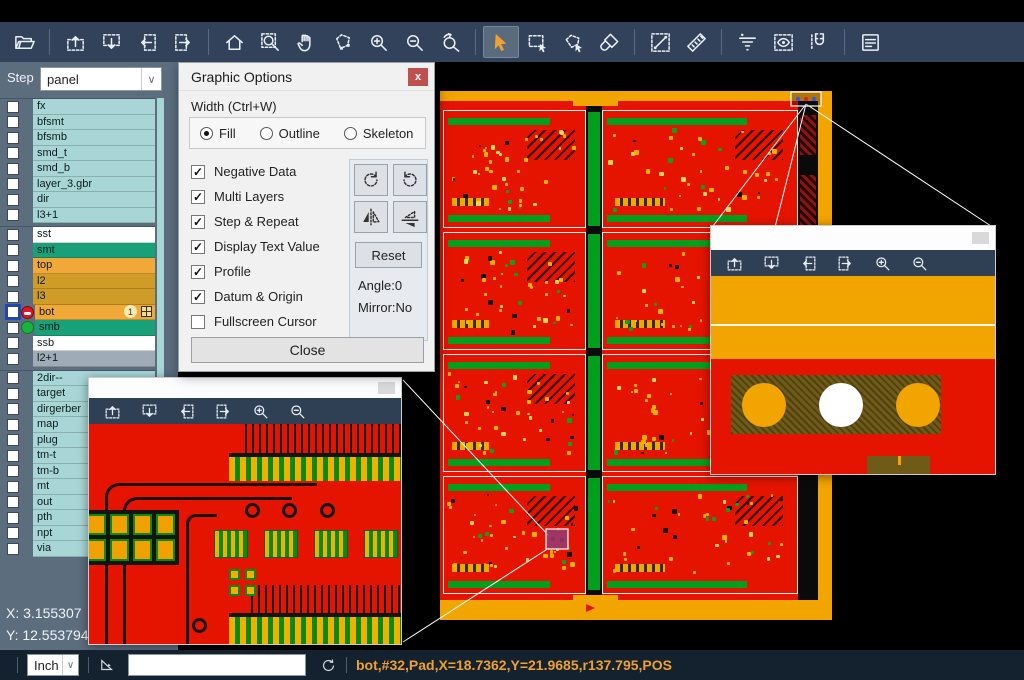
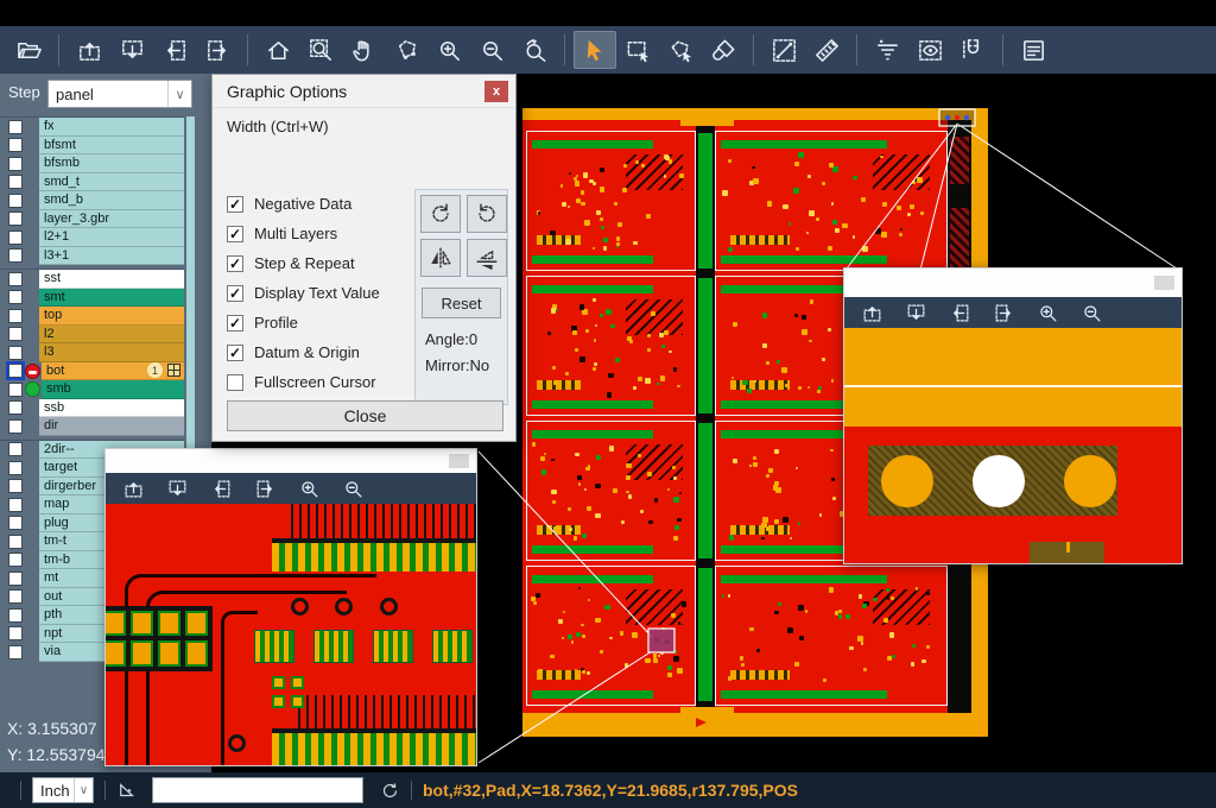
  Step
  panel
  ∨
  fx
  bfsmt
  bfsmb
  smd_t
  smd_b
  layer_3.gbr
- dir
+ l2+1
  l3+1
  sst
  smt
  top
  l2
  l3
  bot
  1
  smb
  ssb
- l2+1
+ dir
  2dir--
  target
  dirgerber
  map
  plug
  tm-t
  tm-b
  mt
  out
  pth
  npt
  via
  X: 3.155307
  Y: 12.553794
  Graphic Options
  x
  Width (Ctrl+W)
- Fill
- Outline
- Skeleton
  ✓
  Negative Data
  ✓
  Multi Layers
  ✓
  Step & Repeat
  ✓
  Display Text Value
  ✓
  Profile
  ✓
  Datum & Origin
  Fullscreen Cursor
  Reset
  Angle:0
  Mirror:No
  Close
  Inch
  ∨
  bot,#32,Pad,X=18.7362,Y=21.9685,r137.795,POS
